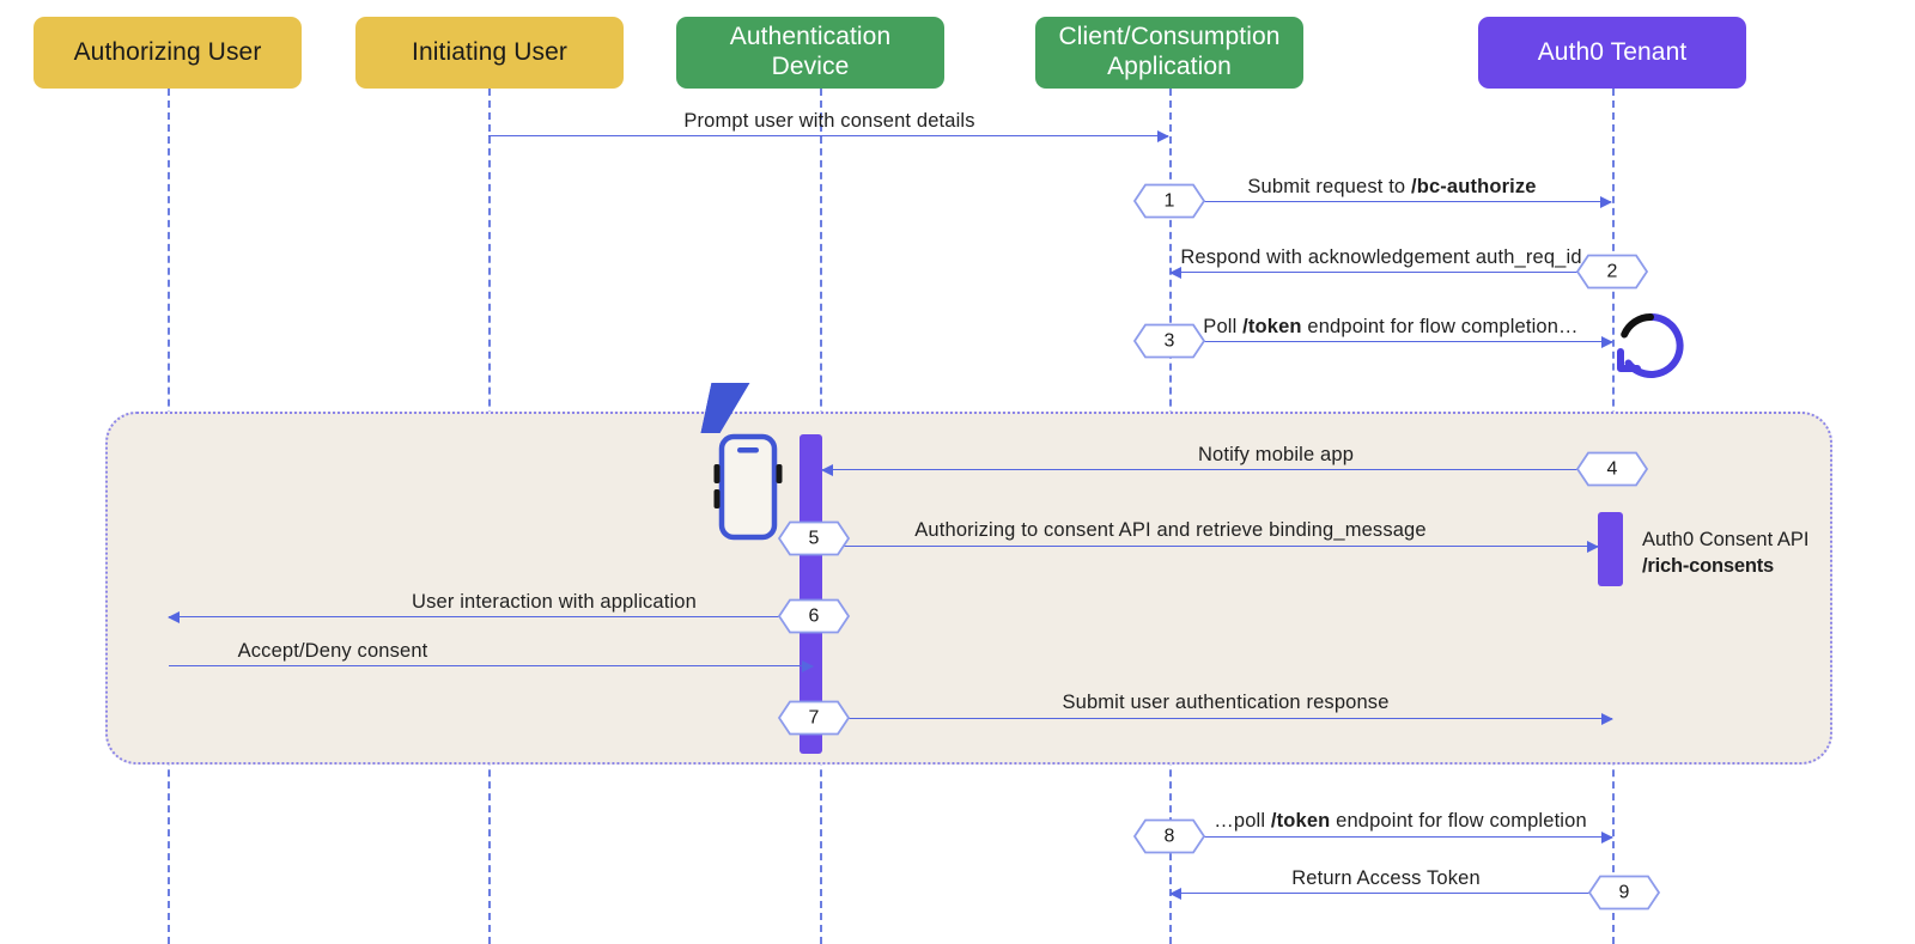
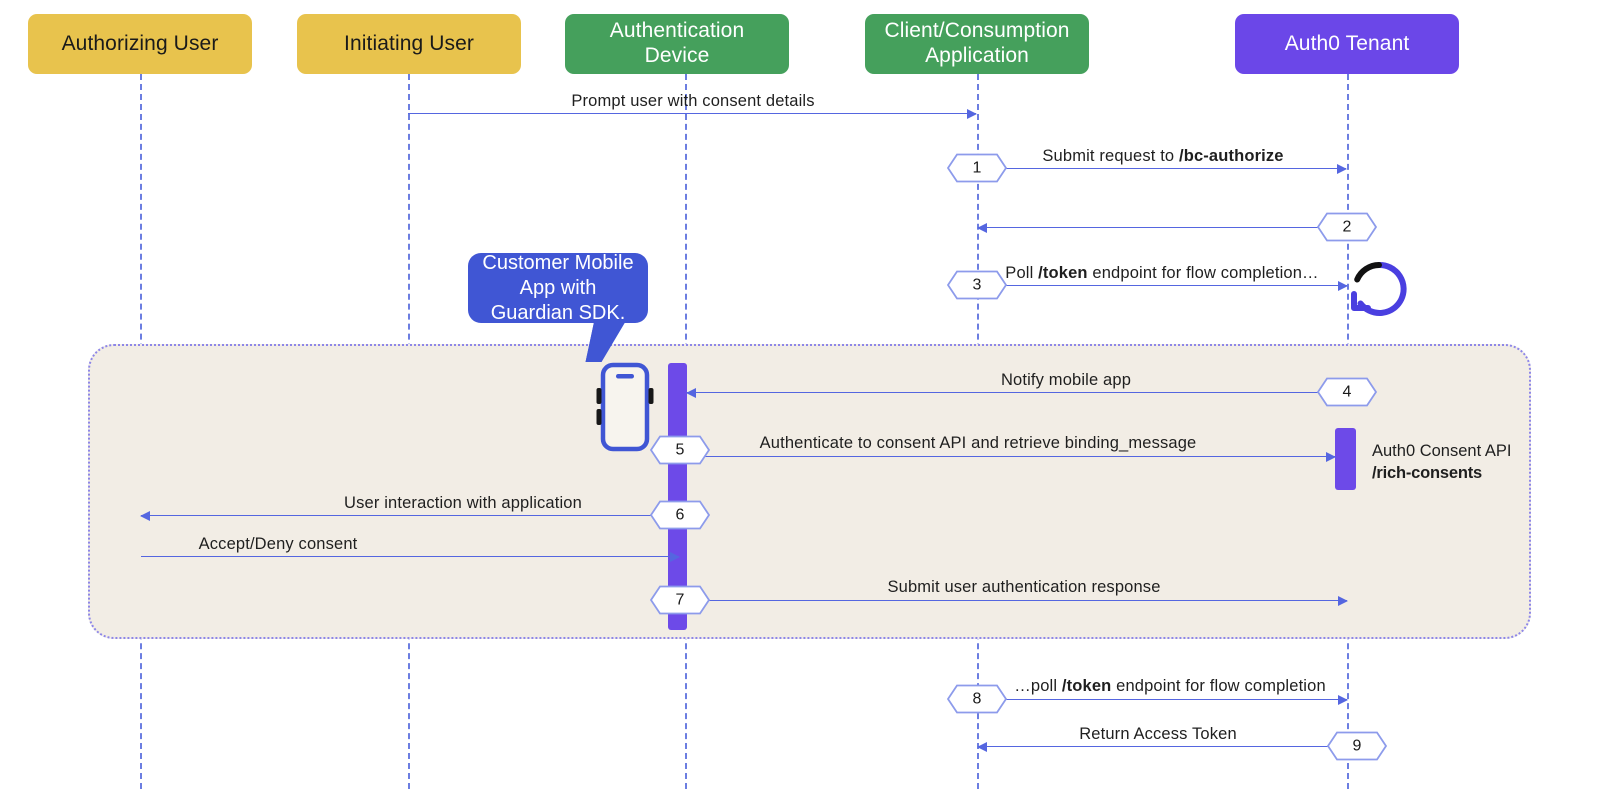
  Authorizing User
  Initiating User
  Authentication Device
  Client/Consumption Application
  Auth0 Tenant
+ Customer Mobile App with Guardian SDK.
  Prompt user with consent details
  Submit request to /bc-authorize
  1
- Respond with acknowledgement auth_req_id
  2
  Poll /token endpoint for flow completion…
  3
  Notify mobile app
  4
- Authorizing to consent API and retrieve binding_message
+ Authenticate to consent API and retrieve binding_message
  5
  Auth0 Consent API
  /rich-consents
  User interaction with application
  6
  Accept/Deny consent
  Submit user authentication response
  7
  …poll /token endpoint for flow completion
  8
  Return Access Token
  9
